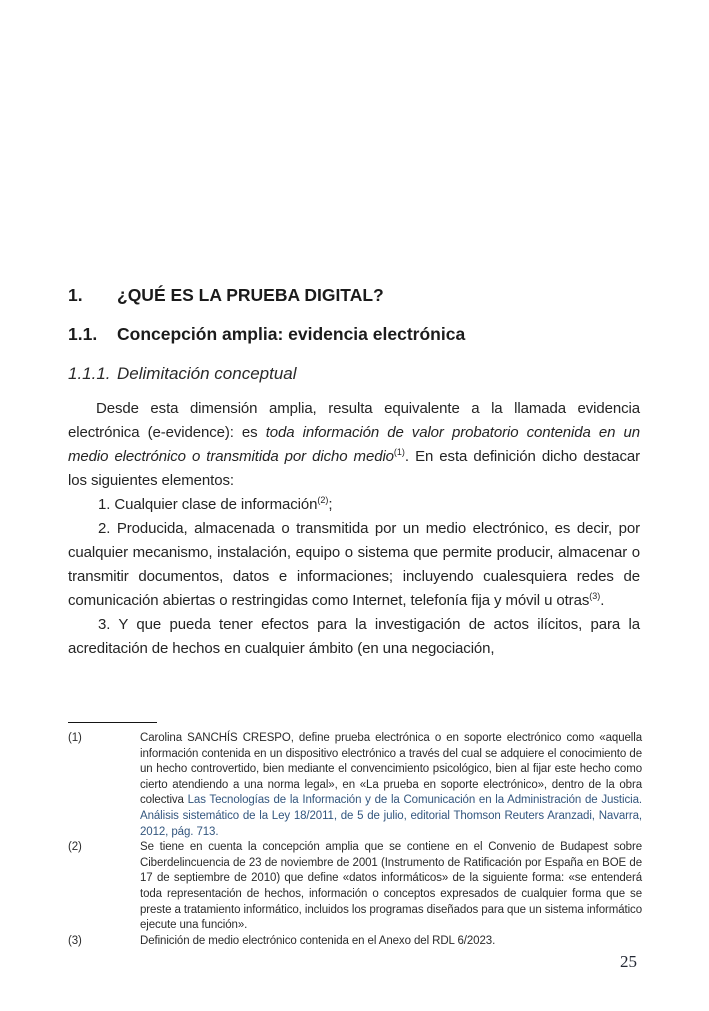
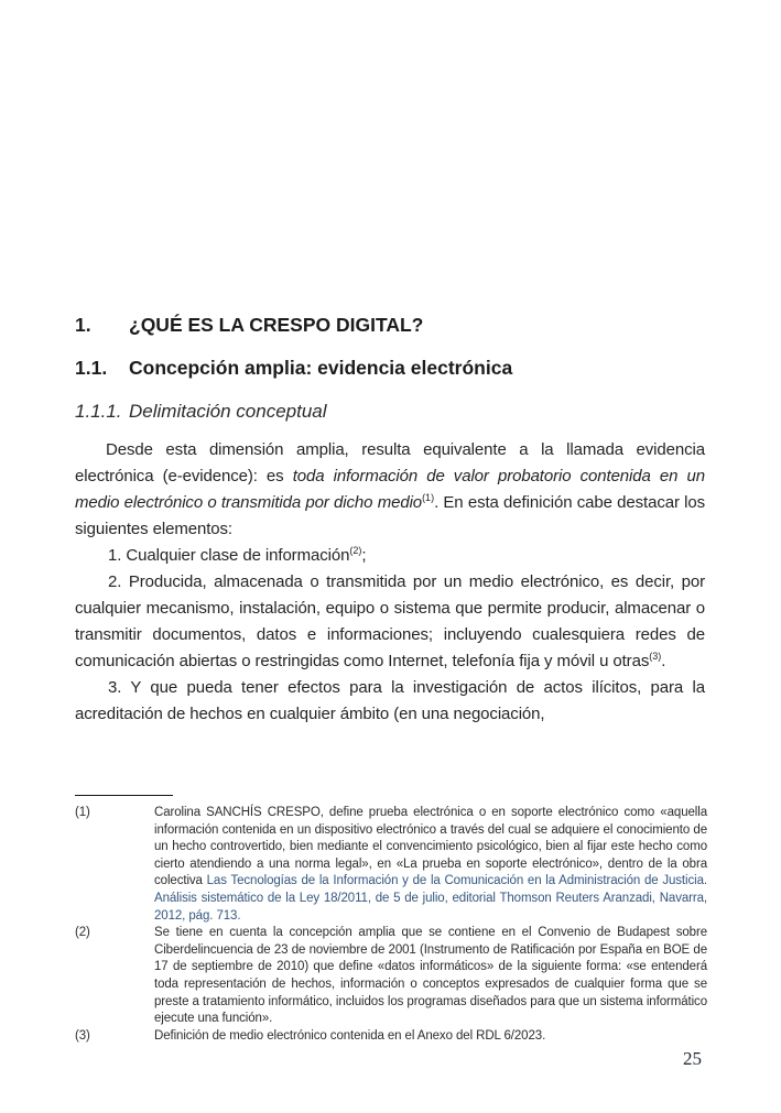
- 1. ¿QUÉ ES LA PRUEBA DIGITAL?
+ 1. ¿QUÉ ES LA CRESPO DIGITAL?
  1.1. Concepción amplia: evidencia electrónica
  1.1.1. Delimitación conceptual
- Desde esta dimensión amplia, resulta equivalente a la llamada evidencia electrónica (e-evidence): es toda información de valor probatorio contenida en un medio electrónico o transmitida por dicho medio(1). En esta definición dicho destacar los siguientes elementos:
+ Desde esta dimensión amplia, resulta equivalente a la llamada evidencia electrónica (e-evidence): es toda información de valor probatorio contenida en un medio electrónico o transmitida por dicho medio(1). En esta definición cabe destacar los siguientes elementos:
  1. Cualquier clase de información(2);
  2. Producida, almacenada o transmitida por un medio electrónico, es decir, por cualquier mecanismo, instalación, equipo o sistema que permite producir, almacenar o transmitir documentos, datos e informaciones; incluyendo cualesquiera redes de comunicación abiertas o restringidas como Internet, telefonía fija y móvil u otras(3).
  3. Y que pueda tener efectos para la investigación de actos ilícitos, para la acreditación de hechos en cualquier ámbito (en una negociación,
  (1)
  Carolina SANCHÍS CRESPO, define prueba electrónica o en soporte electrónico como «aquella información contenida en un dispositivo electrónico a través del cual se adquiere el conocimiento de un hecho controvertido, bien mediante el convencimiento psicológico, bien al fijar este hecho como cierto atendiendo a una norma legal», en «La prueba en soporte electrónico», dentro de la obra colectiva Las Tecnologías de la Información y de la Comunicación en la Administración de Justicia. Análisis sistemático de la Ley 18/2011, de 5 de julio, editorial Thomson Reuters Aranzadi, Navarra, 2012, pág. 713.
  (2)
  Se tiene en cuenta la concepción amplia que se contiene en el Convenio de Budapest sobre Ciberdelincuencia de 23 de noviembre de 2001 (Instrumento de Ratificación por España en BOE de 17 de septiembre de 2010) que define «datos informáticos» de la siguiente forma: «se entenderá toda representación de hechos, información o conceptos expresados de cualquier forma que se preste a tratamiento informático, incluidos los programas diseñados para que un sistema informático ejecute una función».
  (3)
  Definición de medio electrónico contenida en el Anexo del RDL 6/2023.
  25
